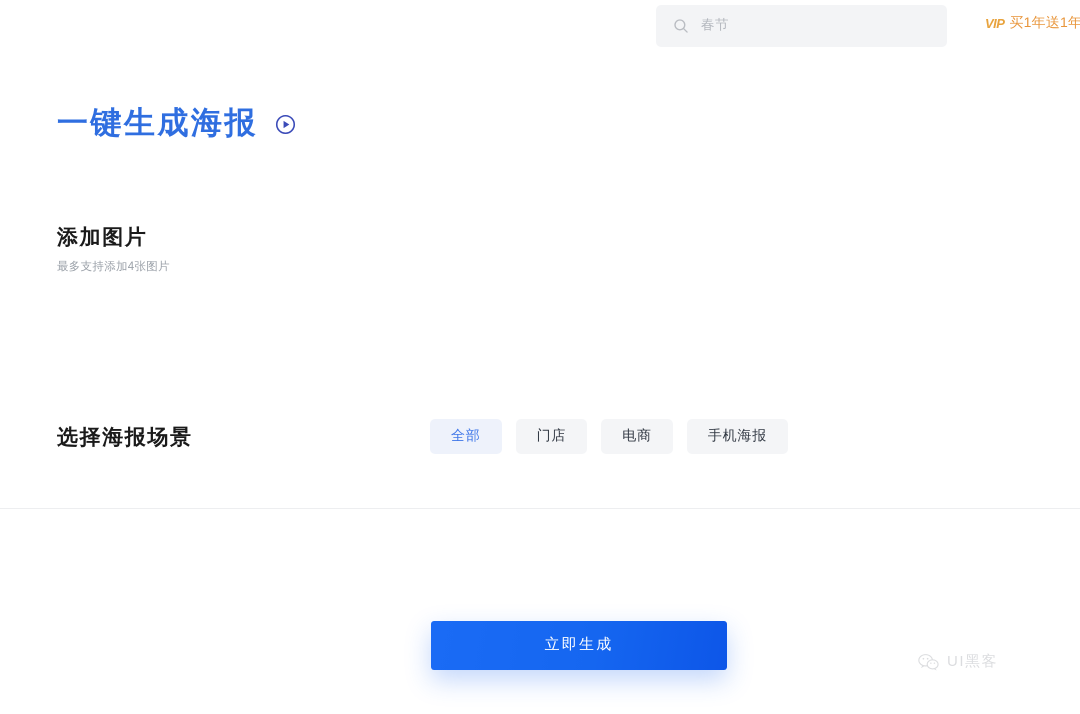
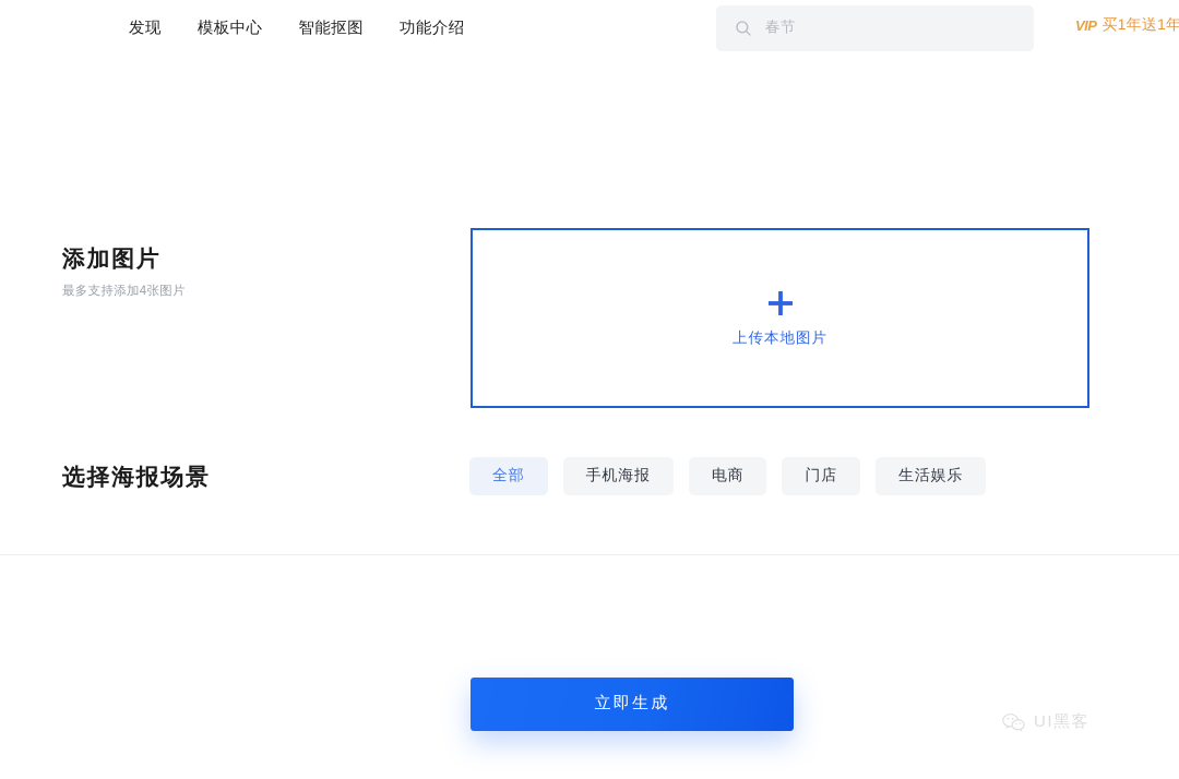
+ 发现
+ 模板中心
+ 智能抠图
+ 功能介绍
  春节
  VIP
  买1年送1年
- 一键生成海报
  添加图片
  最多支持添加4张图片
+ 上传本地图片
  选择海报场景
  全部
- 门店
+ 手机海报
  电商
- 手机海报
+ 门店
+ 生活娱乐
  立即生成
  UI黑客
